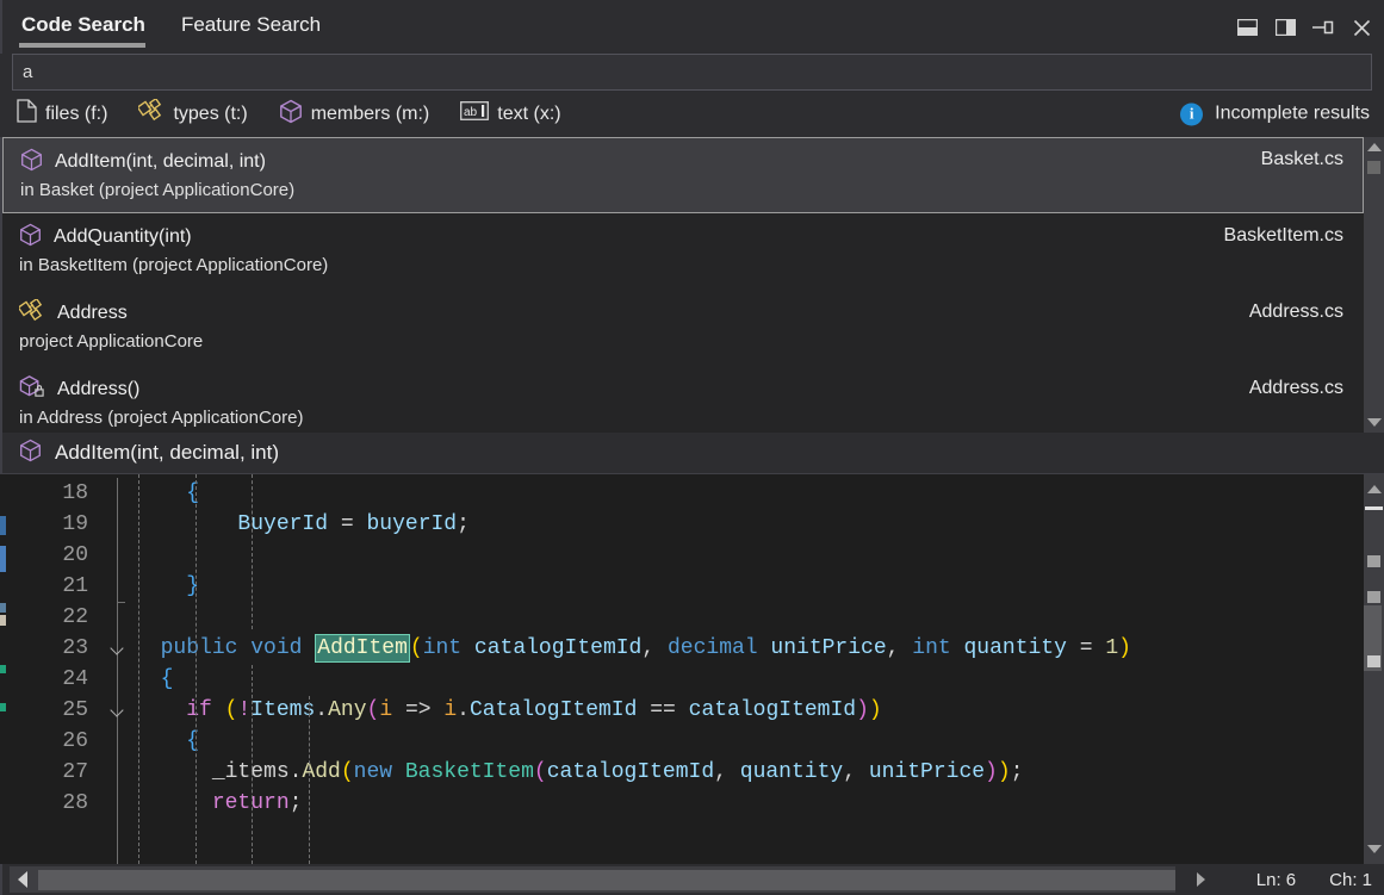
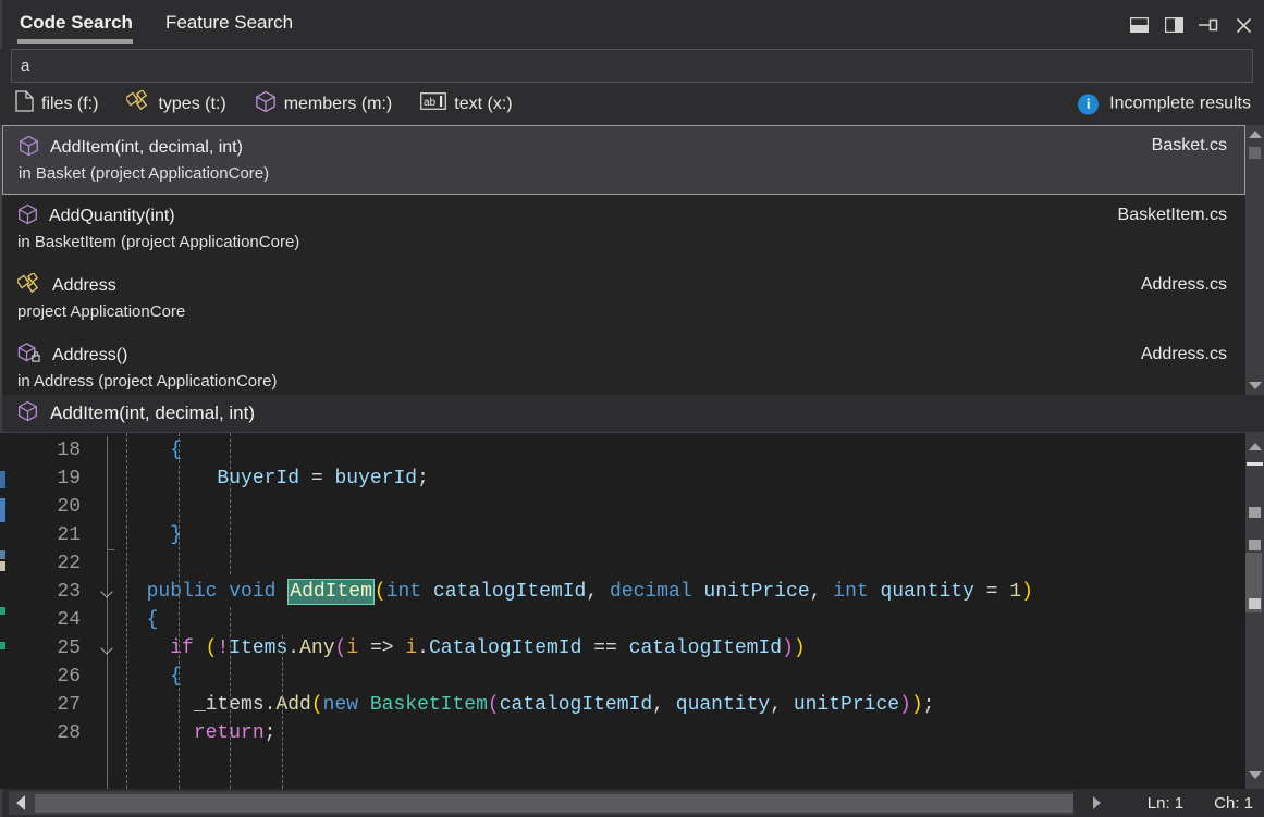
  Code Search
  Feature Search
  a
  files (f:)
  types (t:)
  members (m:)
  ab
  text (x:)
  i
  Incomplete results
  AddItem(int, decimal, int)
  in Basket (project ApplicationCore)
  Basket.cs
  AddQuantity(int)
  in BasketItem (project ApplicationCore)
  BasketItem.cs
  Address
  project ApplicationCore
  Address.cs
  Address()
  in Address (project ApplicationCore)
  Address.cs
  AddItem(int, decimal, int)
  18
  19
  20
  21
  22
  23
  24
  25
  26
  27
  28
  {
  BuyerId = buyerId;
  }
  public void AddItem(int catalogItemId, decimal unitPrice, int quantity = 1)
  {
  if (!Items.Any(i => i.CatalogItemId == catalogItemId))
  {
  _items.Add(new BasketItem(catalogItemId, quantity, unitPrice));
  return;
- Ln: 6
+ Ln: 1
  Ch: 1
